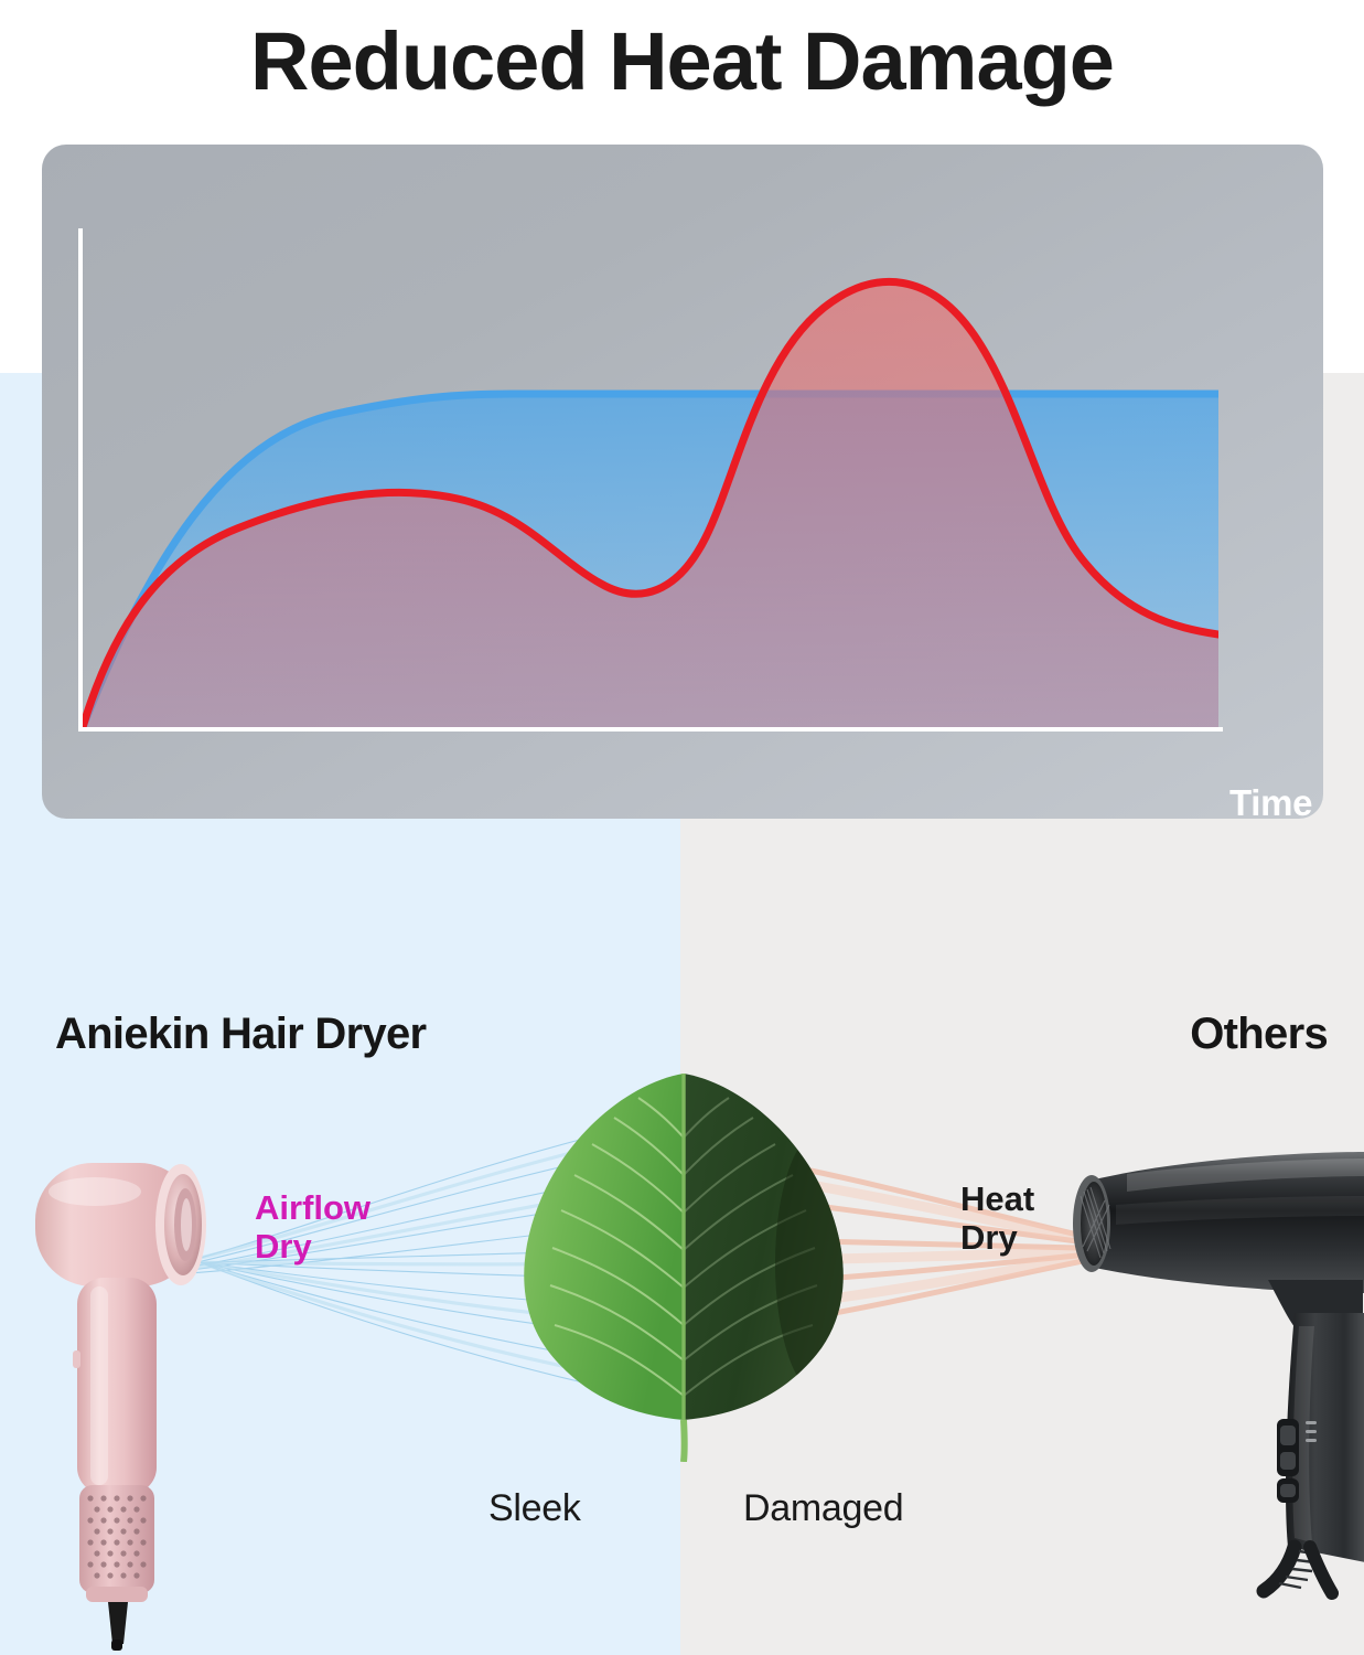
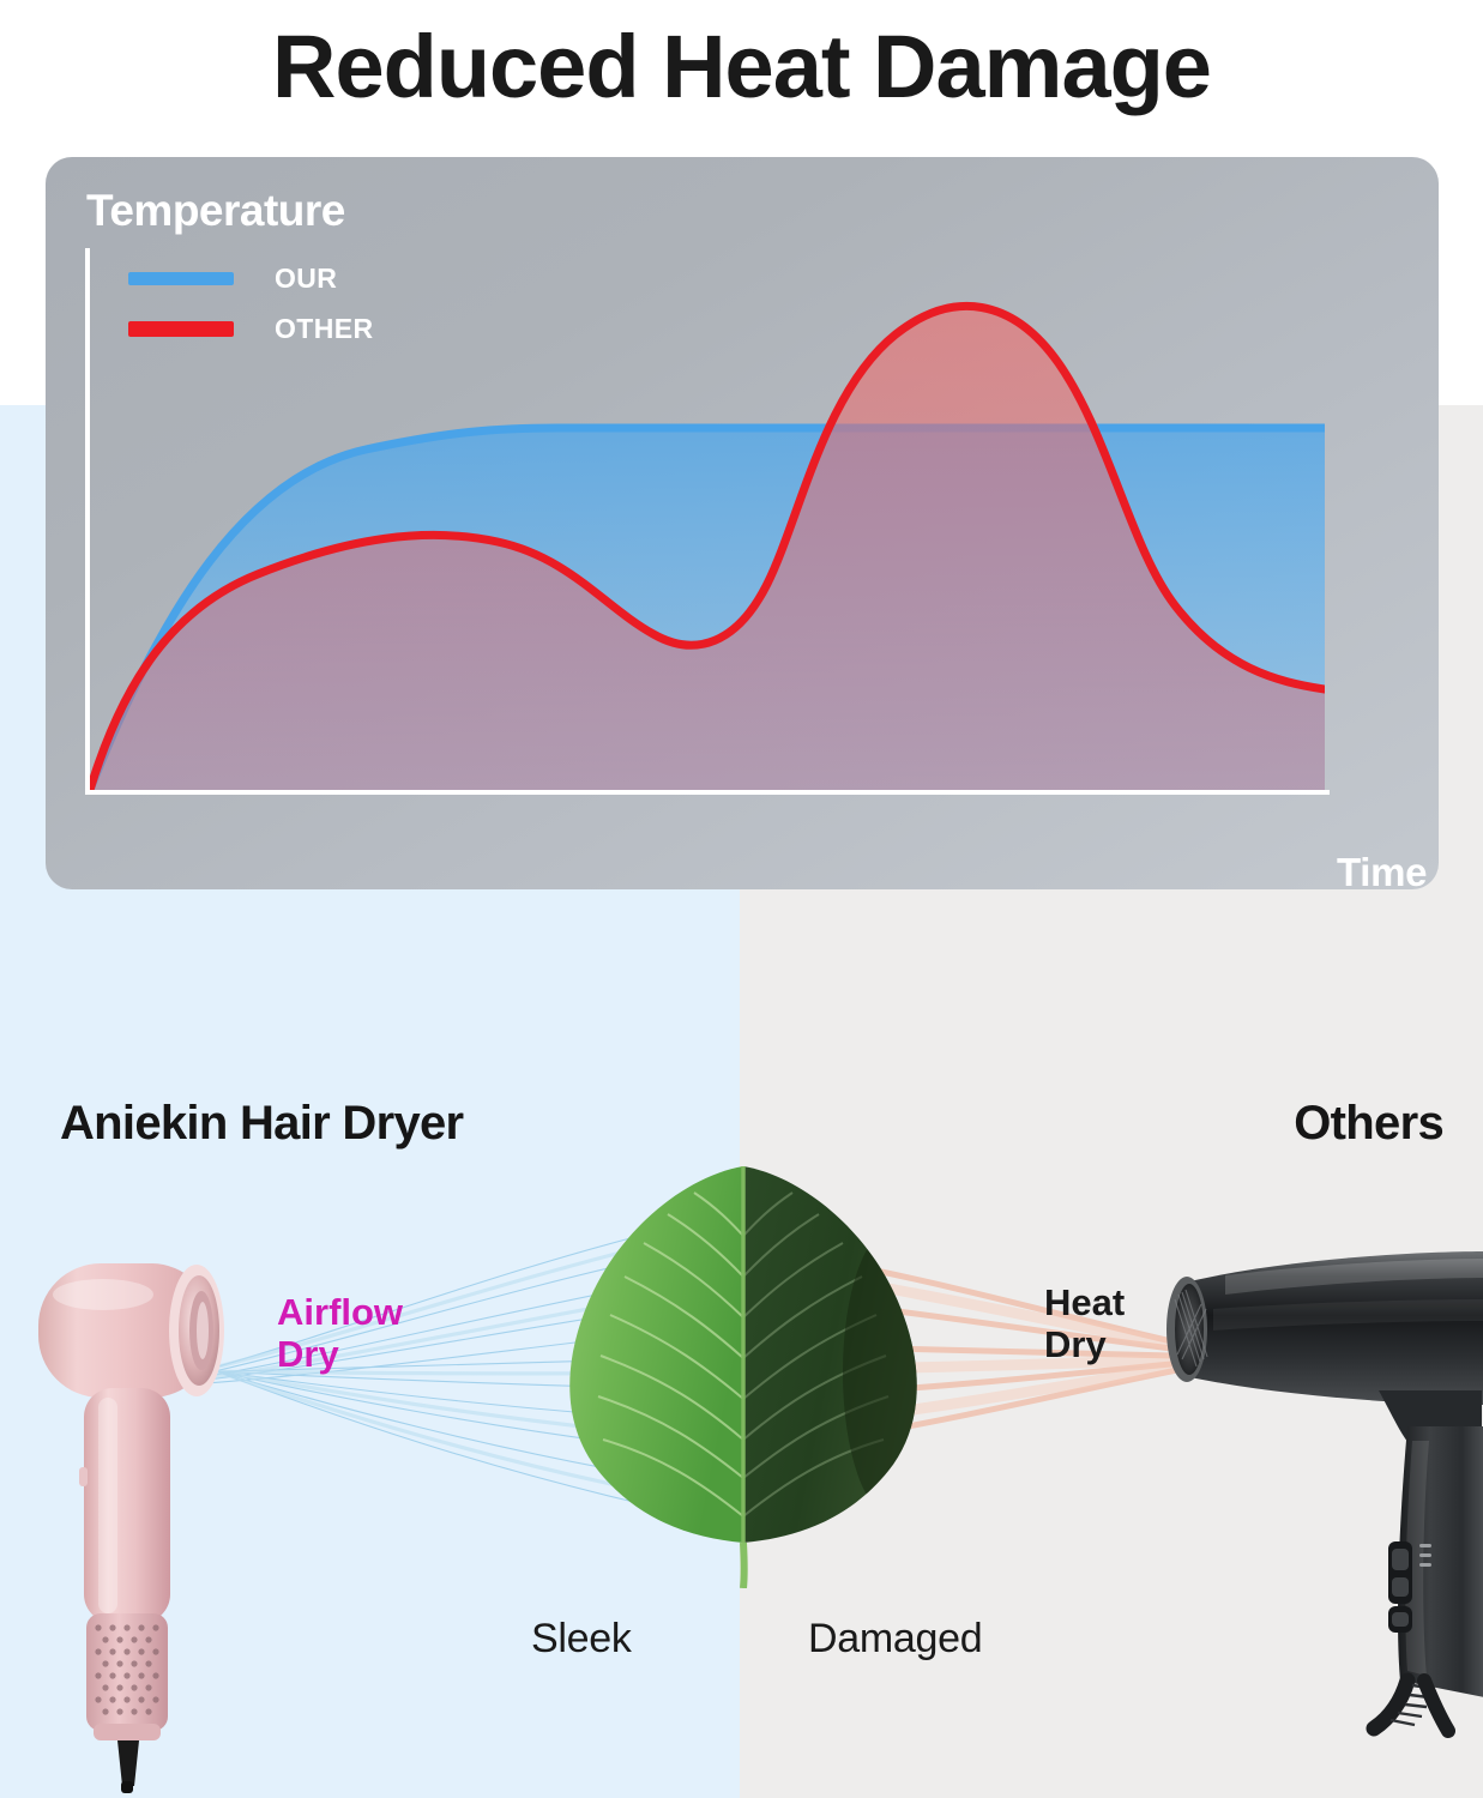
  Reduced Heat Damage
+ Temperature
+ OUR
+ OTHER
  Time
  Aniekin Hair Dryer
  Others
  Airflow
  Dry
  Heat
  Dry
  Sleek
  Damaged
